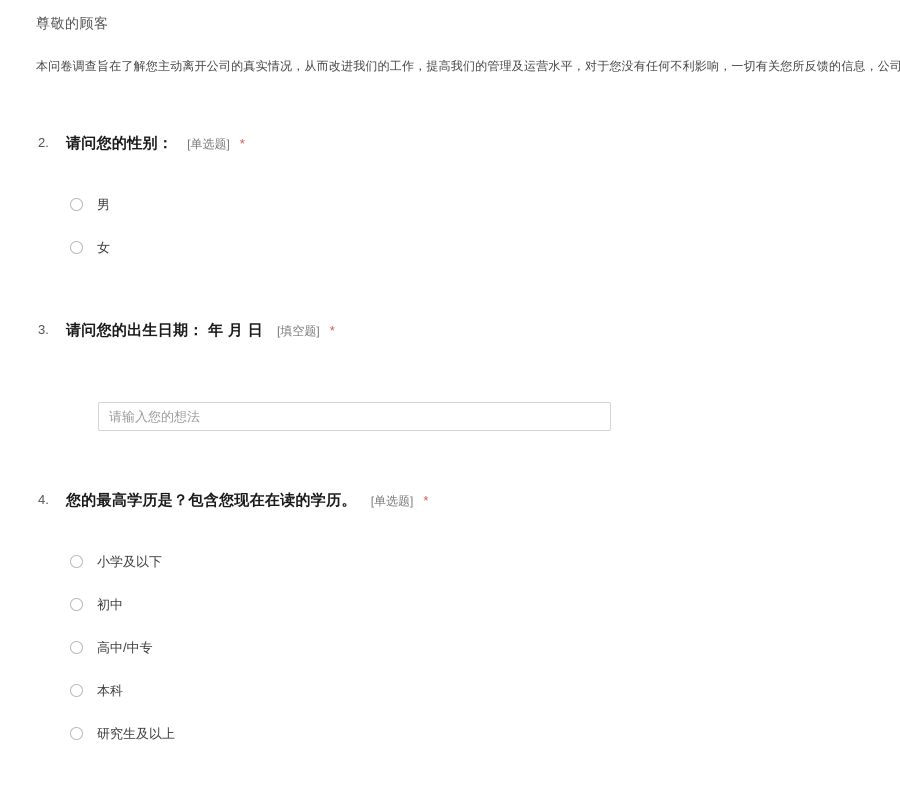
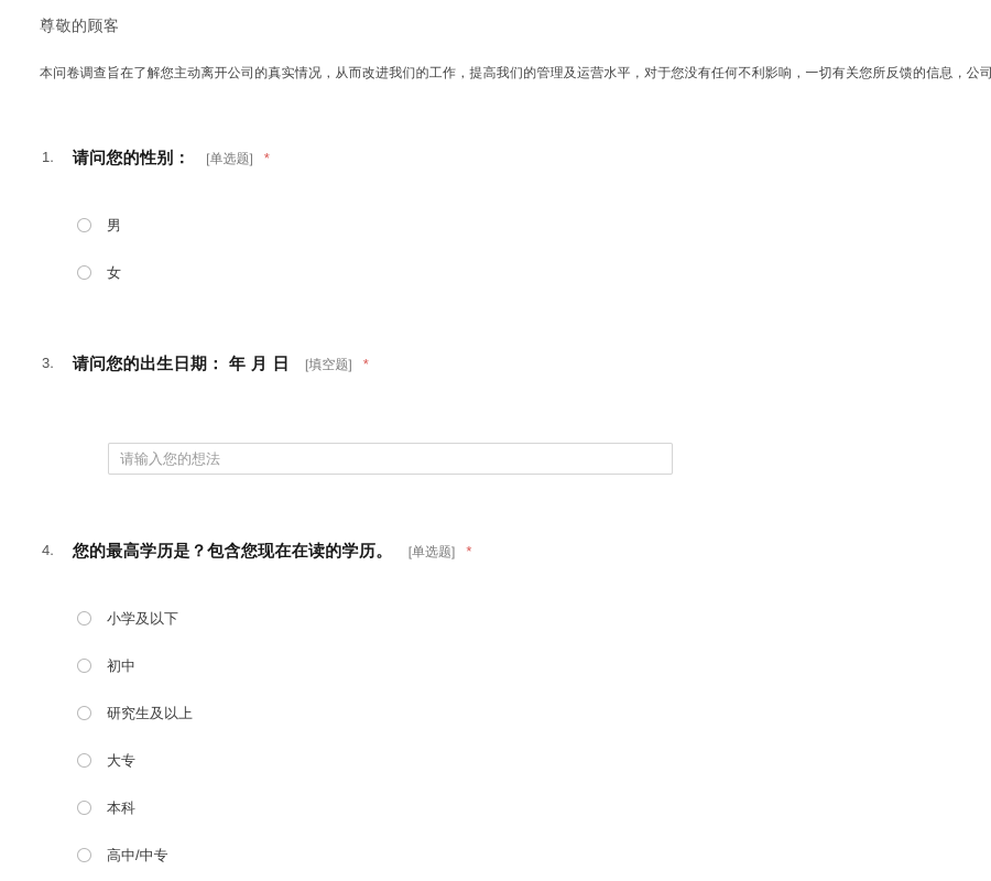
  尊敬的顾客
  本问卷调查旨在了解您主动离开公司的真实情况，从而改进我们的工作，提高我们的管理及运营水平，对于您没有任何不利影响，一切有关您所反馈的信息，公司
- 2.
+ 1.
  请问您的性别：
  [单选题]
  *
  男
  女
  3.
  请问您的出生日期： 年 月 日
  [填空题]
  *
  请输入您的想法
  4.
  您的最高学历是？包含您现在在读的学历。
  [单选题]
  *
  小学及以下
  初中
- 高中/中专
+ 研究生及以上
+ 大专
  本科
- 研究生及以上
+ 高中/中专
